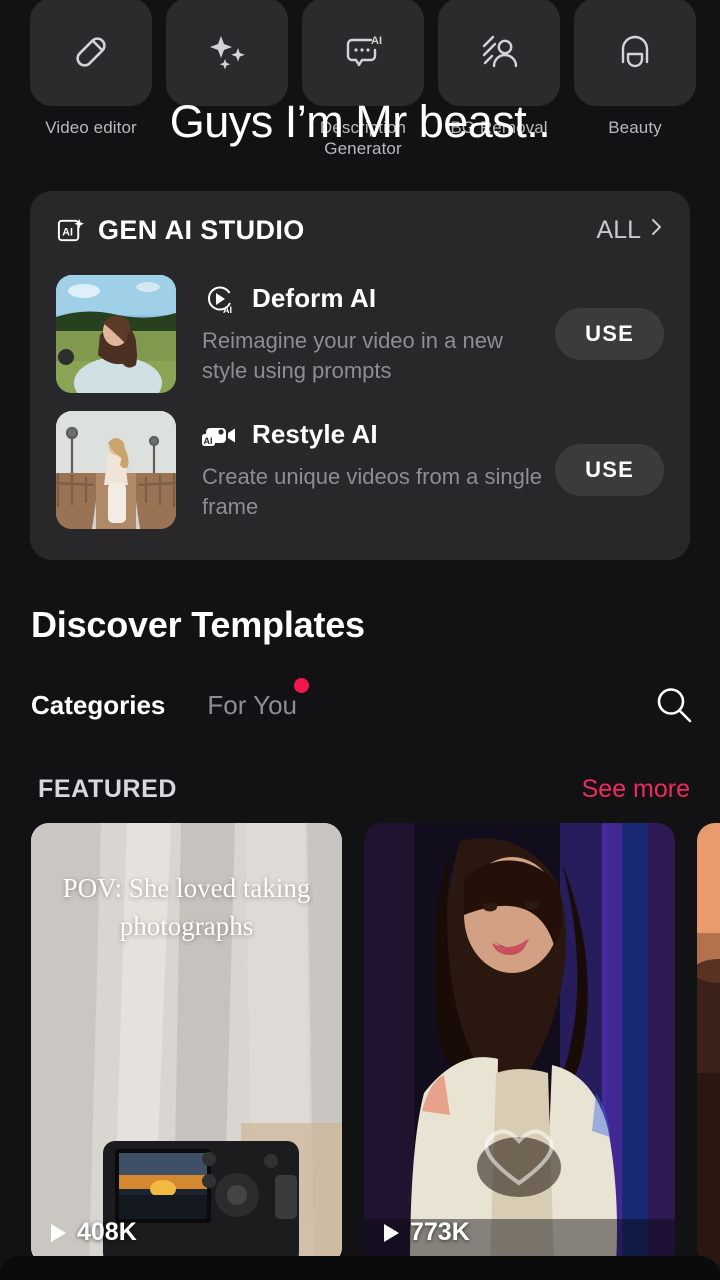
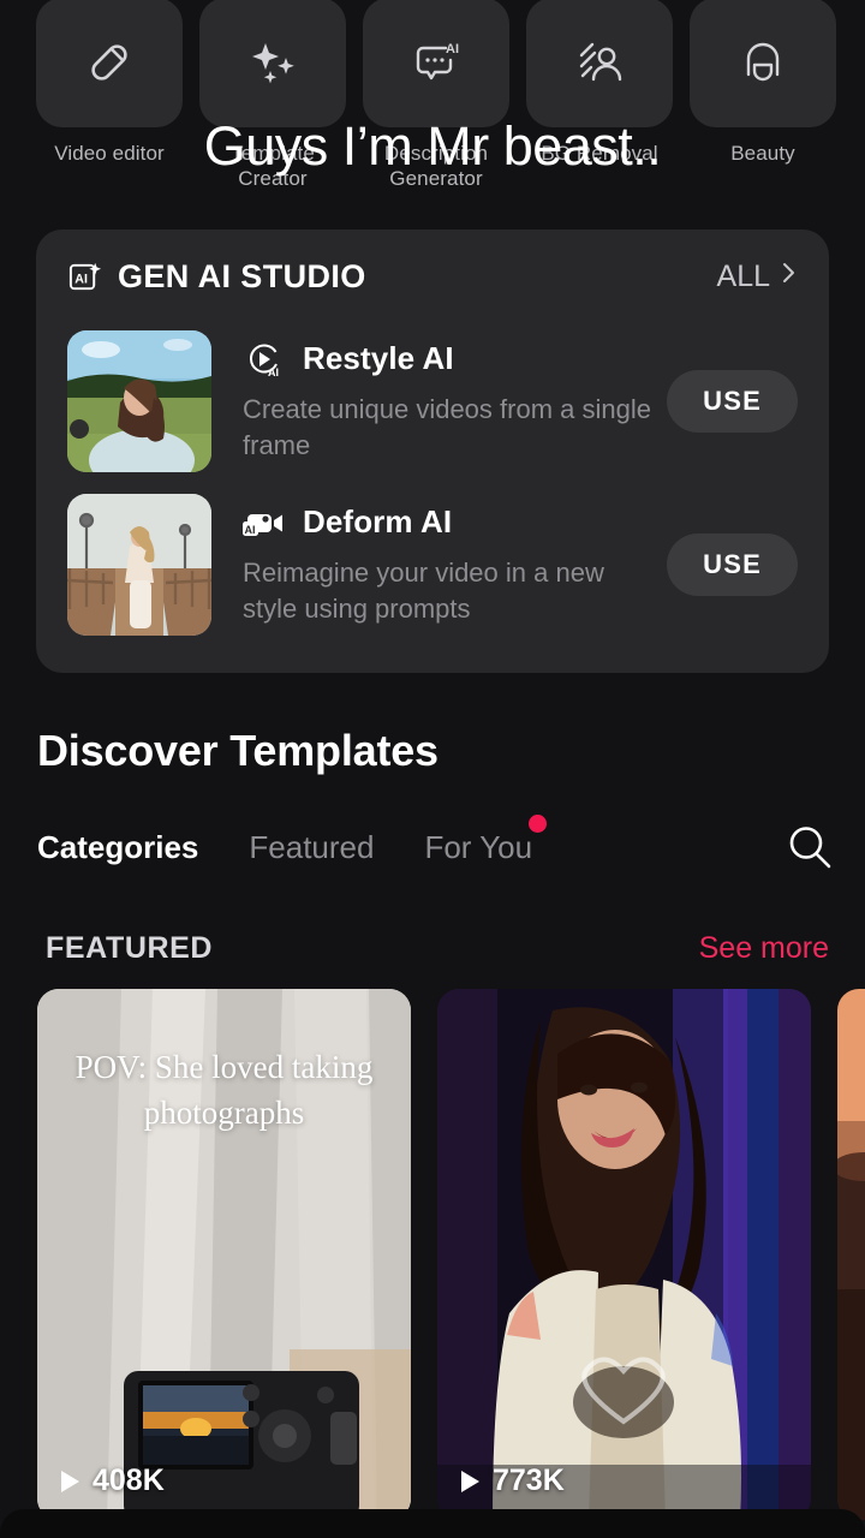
  Video editor
+ Template Creator
  AI
  Description Generator
  BG Removal
  Beauty
  Guys I’m Mr beast..
  AI
  GEN AI STUDIO
  ALL
  AI
- Deform AI
+ Restyle AI
- Reimagine your video in a new style using prompts
+ Create unique videos from a single frame
  USE
  AI
- Restyle AI
+ Deform AI
- Create unique videos from a single frame
+ Reimagine your video in a new style using prompts
  USE
  Discover Templates
  Categories
+ Featured
  For You
  FEATURED
  See more
  POV: She loved taking photographs
  408K
  773K
